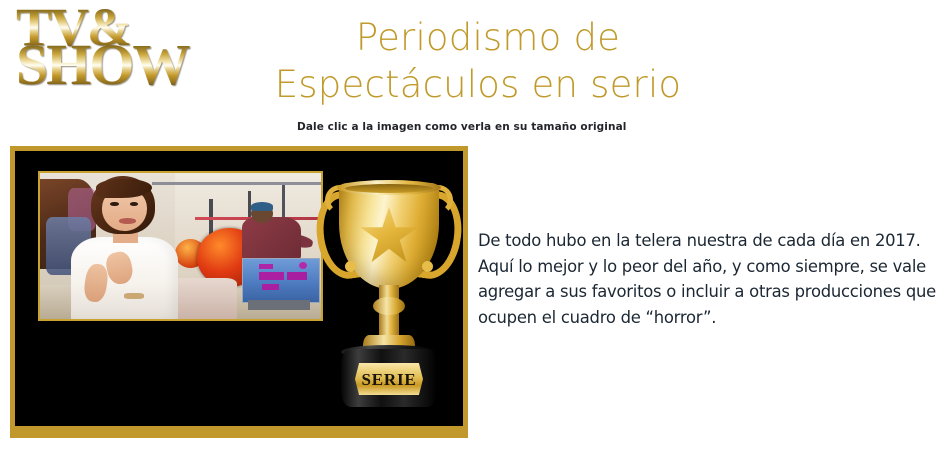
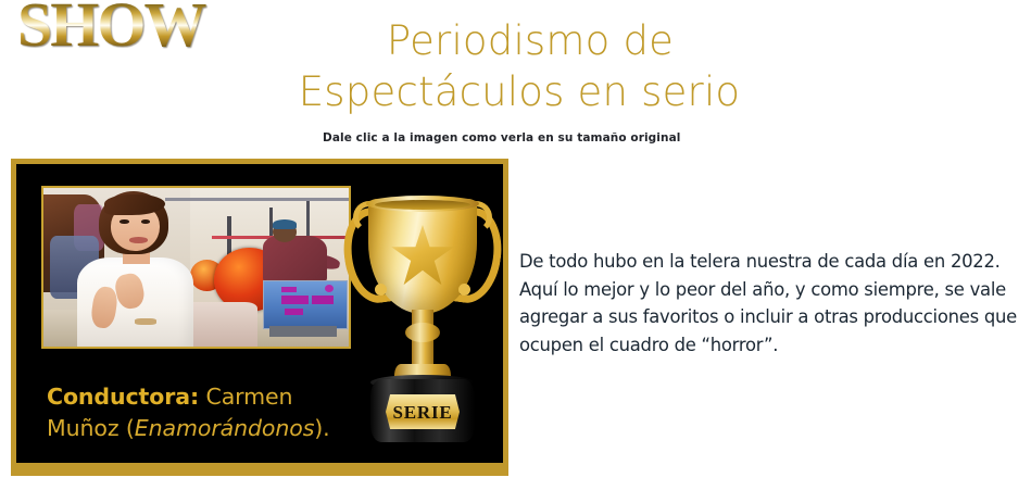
- TV&
  SHOW
  Periodismo de
  Espectáculos en serio
  Dale clic a la imagen como verla en su tamaño original
  SERIE
+ Conductora: Carmen Muñoz (Enamorándonos).
- De todo hubo en la telera nuestra de cada día en 2017. Aquí lo mejor y lo peor del año, y como siempre, se vale agregar a sus favoritos o incluir a otras producciones que ocupen el cuadro de “horror”.
+ De todo hubo en la telera nuestra de cada día en 2022. Aquí lo mejor y lo peor del año, y como siempre, se vale agregar a sus favoritos o incluir a otras producciones que ocupen el cuadro de “horror”.
